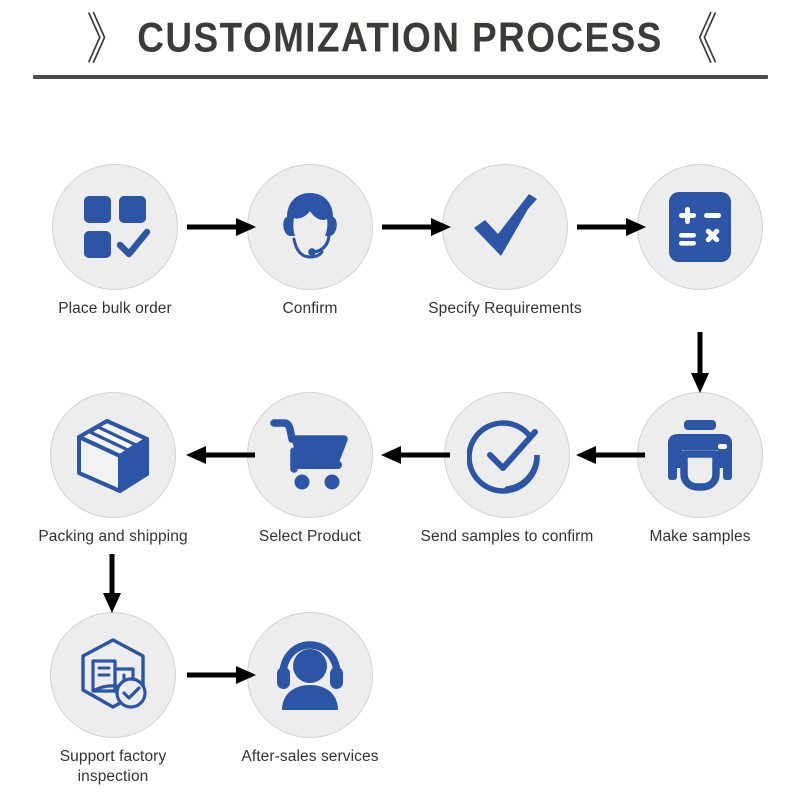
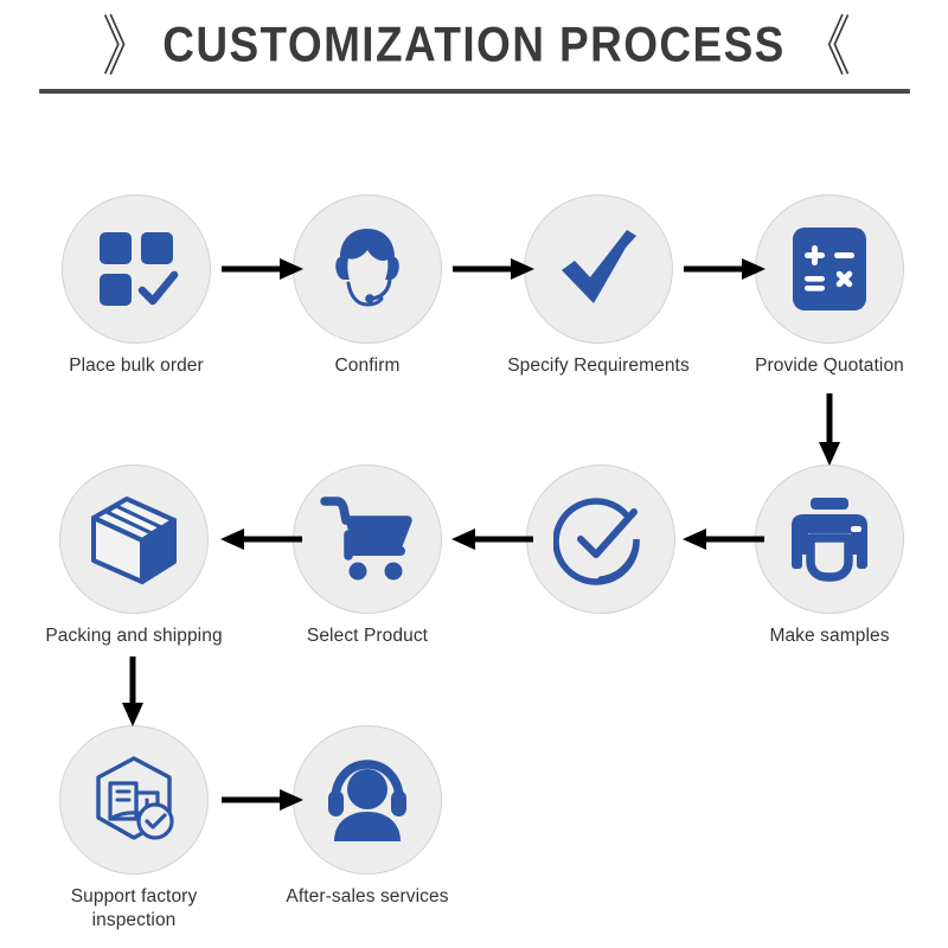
  》
  CUSTOMIZATION PROCESS
  《
  Place bulk order
  Confirm
  Specify Requirements
+ Provide Quotation
  Packing and shipping
  Select Product
- Send samples to confirm
  Make samples
  Support factory
  inspection
  After-sales services
